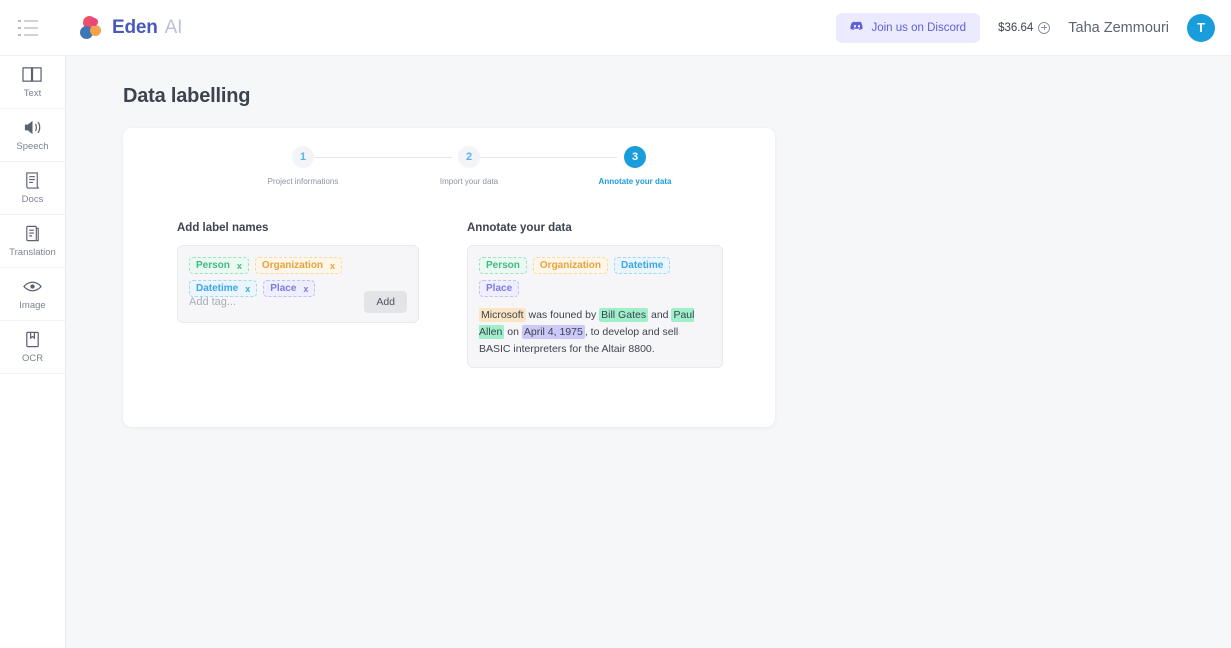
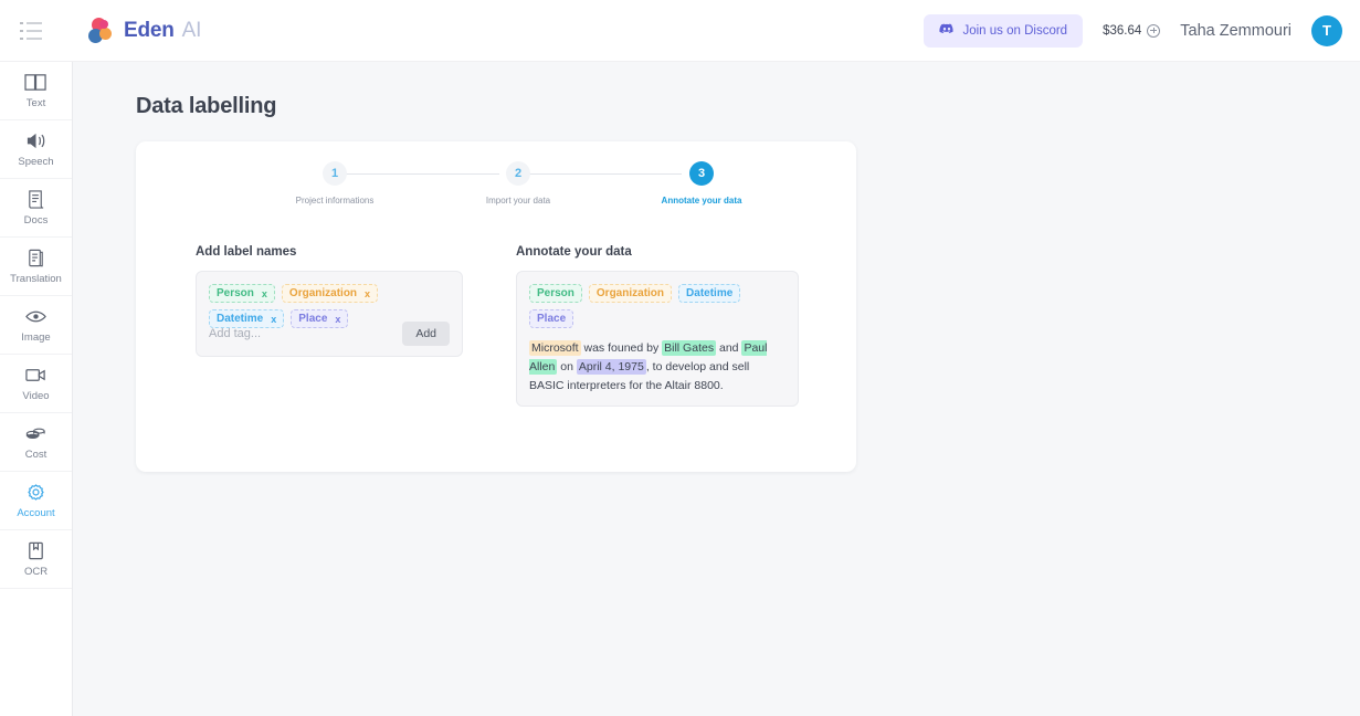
  Eden
  AI
  Join us on Discord
  $36.64
  Taha Zemmouri
  T
  Text
  Speech
  Docs
  Translation
  Image
+ Video
+ Cost
+ Account
  OCR
  Data labelling
  1
  Project informations
  2
  Import your data
  3
  Annotate your data
  Add label names
  Person
  x
  Organization
  x
  Datetime
  x
  Place
  x
  Add tag...
  Add
  Annotate your data
  Person
  Organization
  Datetime
  Place
  Microsoft was founed by Bill Gates and Paul Allen on April 4, 1975 , to develop and sell BASIC interpreters for the Altair 8800.
